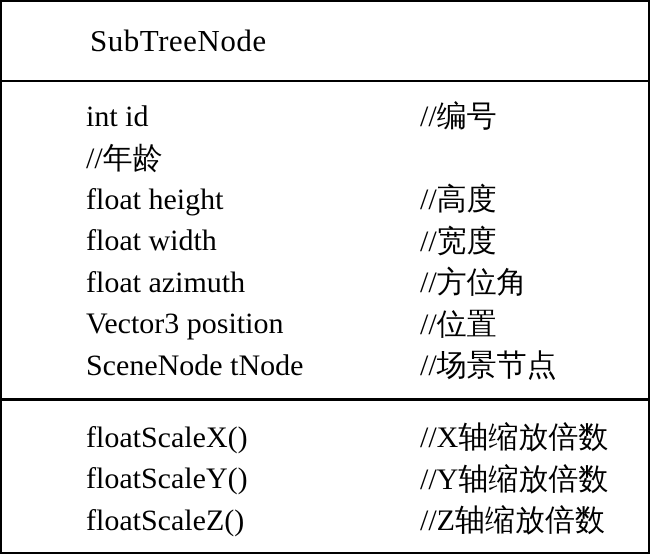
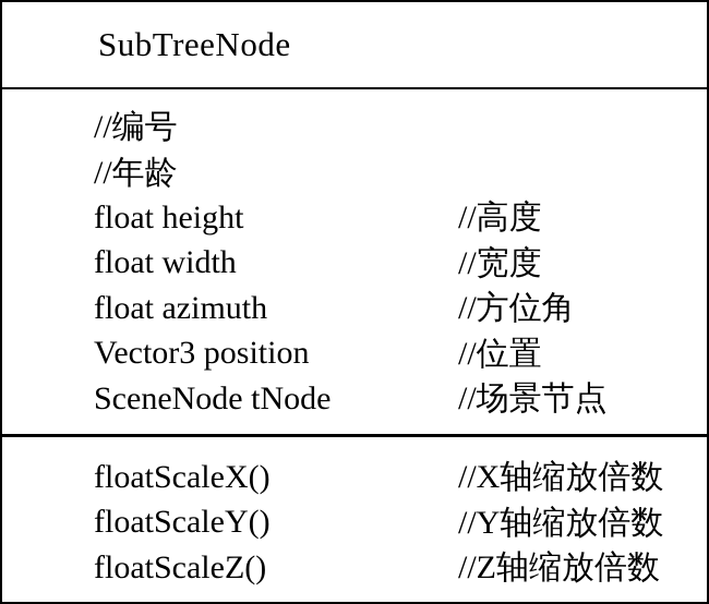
  SubTreeNode
- int id
  //编号
  //年龄
  float height
  //高度
  float width
  //宽度
  float azimuth
  //方位角
  Vector3 position
  //位置
  SceneNode tNode
  //场景节点
  floatScaleX()
  //X轴缩放倍数
  floatScaleY()
  //Y轴缩放倍数
  floatScaleZ()
  //Z轴缩放倍数
